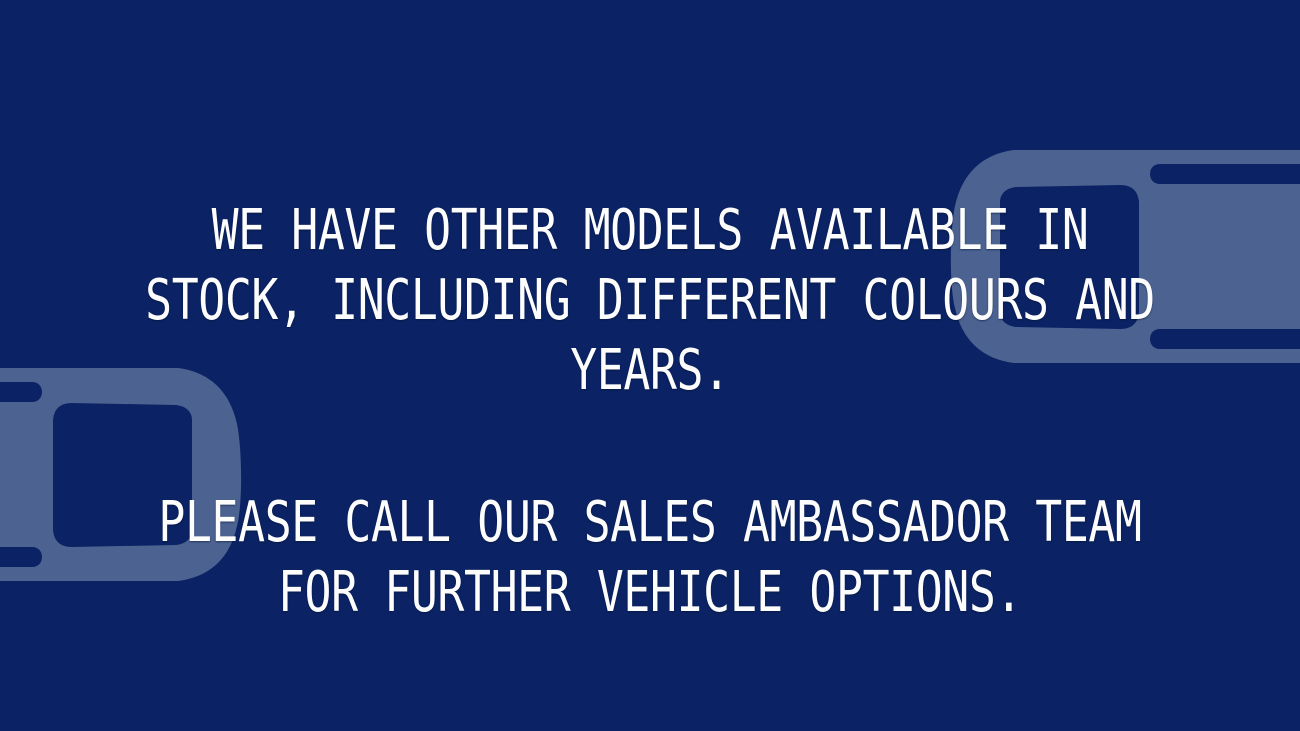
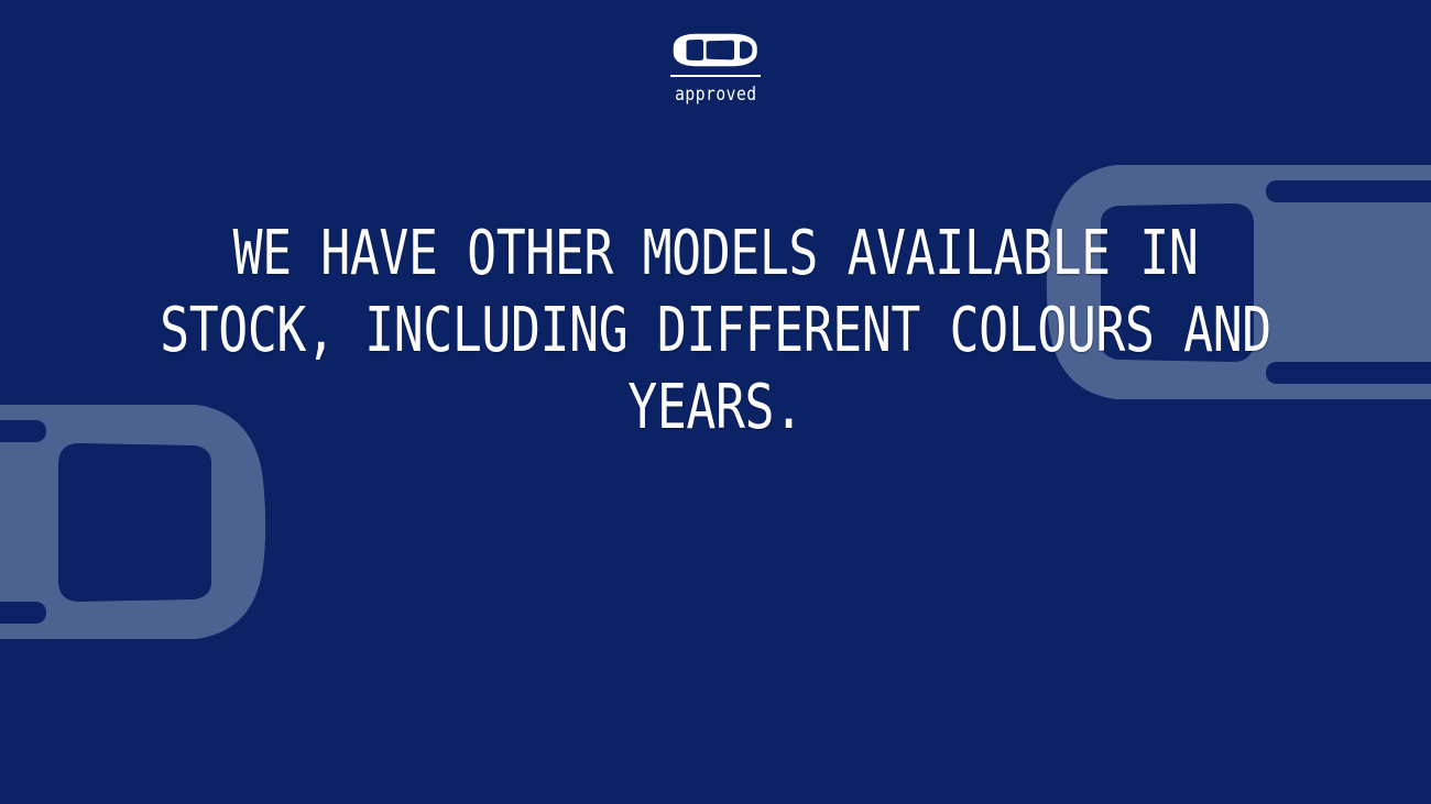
+ approved
  WE HAVE OTHER MODELS AVAILABLE IN
  STOCK, INCLUDING DIFFERENT COLOURS AND
  YEARS.
- PLEASE CALL OUR SALES AMBASSADOR TEAM
- FOR FURTHER VEHICLE OPTIONS.
